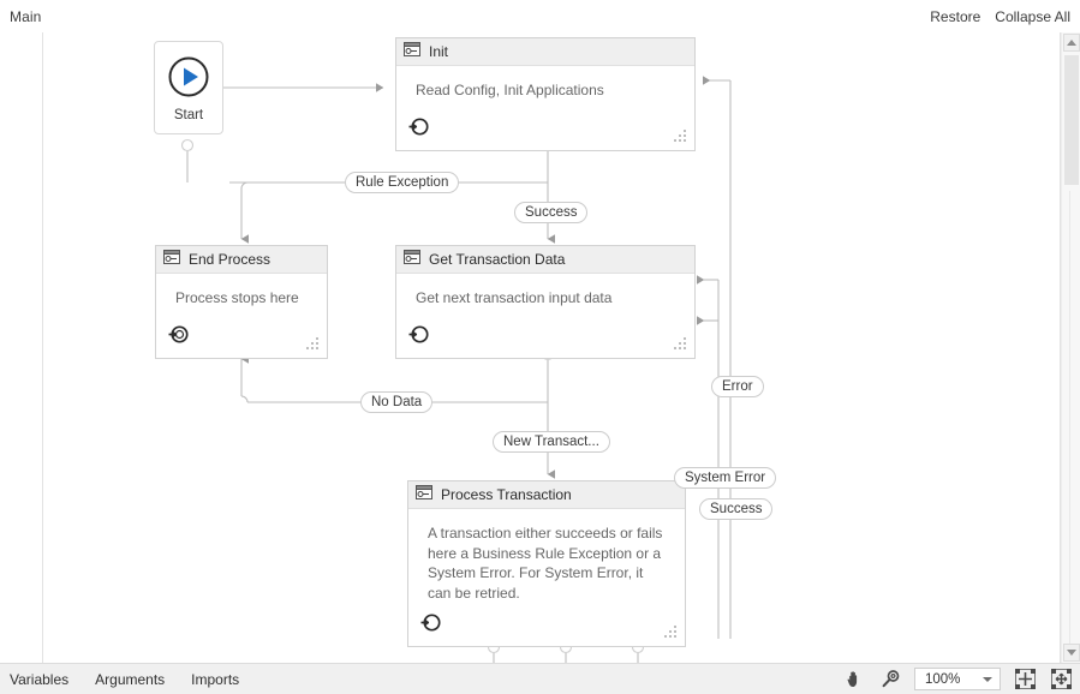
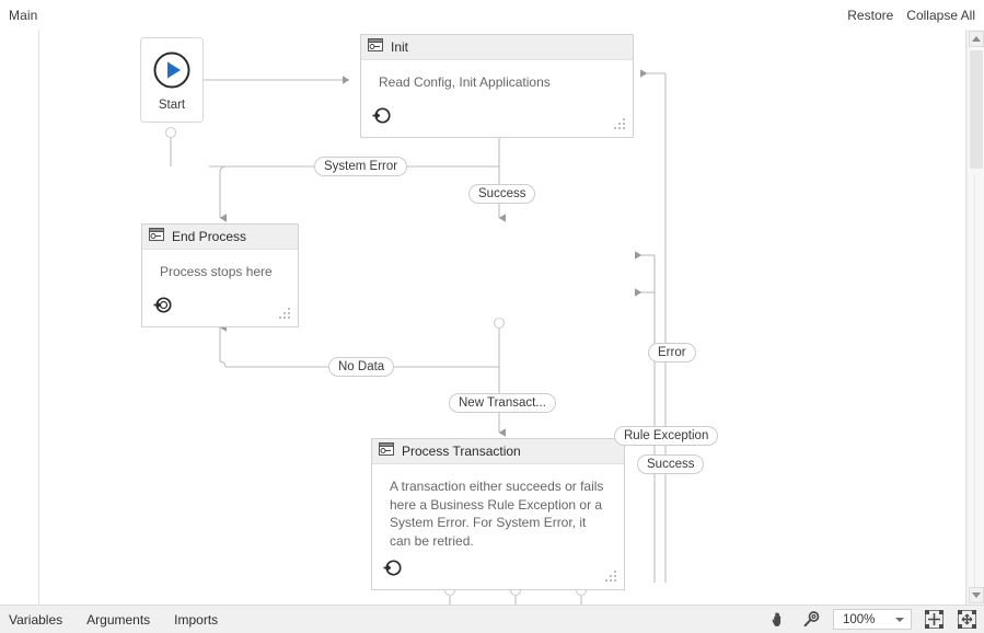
  Main
  Restore
  Collapse All
  Start
  Init
  Read Config, Init Applications
  End Process
  Process stops here
- Get Transaction Data
- Get next transaction input data
  Process Transaction
  A transaction either succeeds or fails here a Business Rule Exception or a System Error. For System Error, it can be retried.
- Rule Exception
+ System Error
  Success
  No Data
  New Transact...
  Error
- System Error
+ Rule Exception
  Success
  Variables
  Arguments
  Imports
  100%
